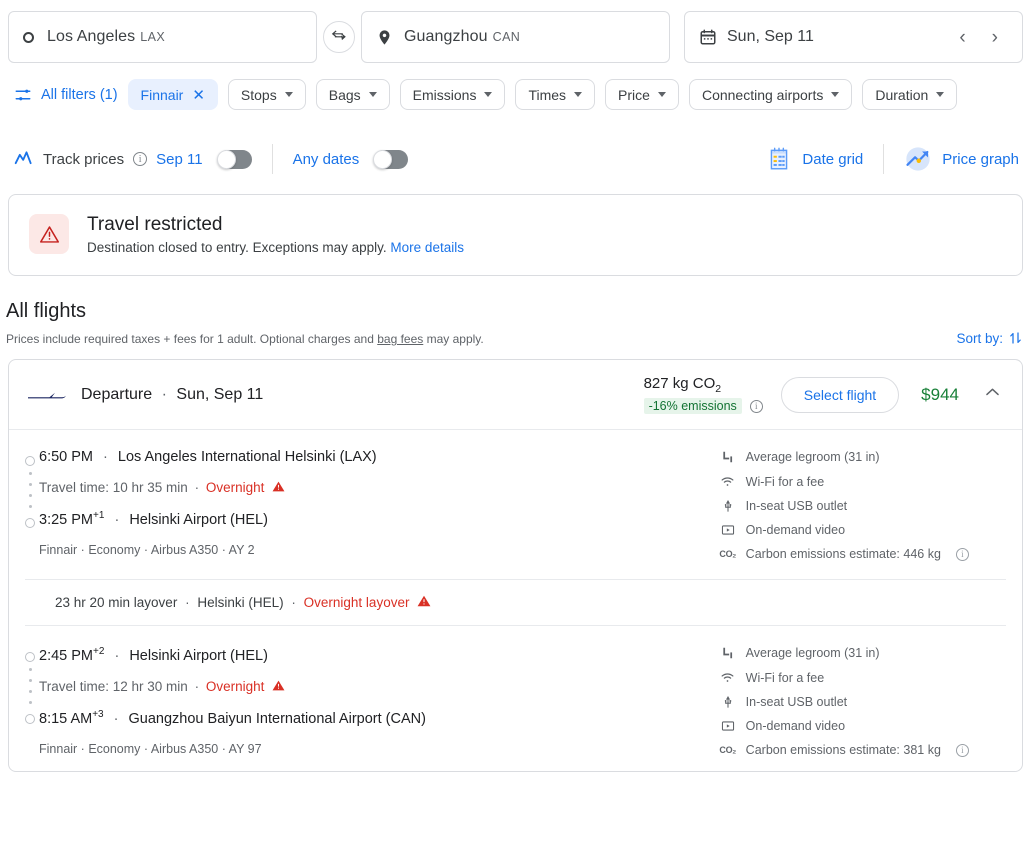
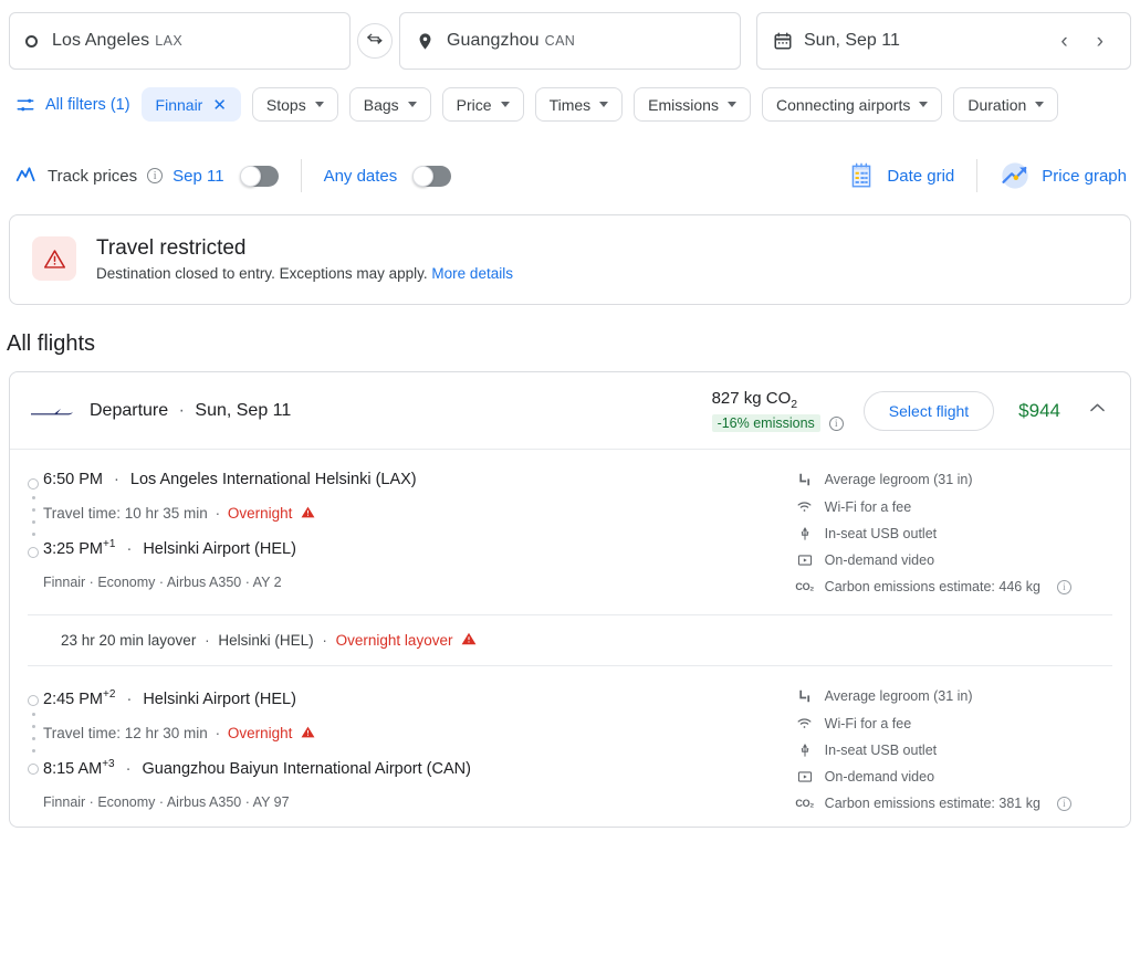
  Los Angeles
  LAX
  Guangzhou
  CAN
  Sun, Sep 11
  ‹
  ›
  All filters (1)
  Finnair
  ✕
  Stops
  Bags
- Emissions
+ Price
  Times
- Price
+ Emissions
  Connecting airports
  Duration
  Track prices
  i
  Sep 11
  Any dates
  Date grid
  Price graph
  Travel restricted
  Destination closed to entry. Exceptions may apply. More details
  All flights
- Prices include required taxes + fees for 1 adult. Optional charges and bag fees may apply.
- Sort by:
  Departure · Sun, Sep 11
  827 kg CO2
  -16% emissions
  i
  Select flight
  $944
  6:50 PM · Los Angeles International Helsinki (LAX)
  Travel time: 10 hr 35 min · Overnight
  3:25 PM+1 · Helsinki Airport (HEL)
  Finnair · Economy · Airbus A350 · AY 2
  Average legroom (31 in)
  Wi-Fi for a fee
  In-seat USB outlet
  On-demand video
  CO₂
  Carbon emissions estimate: 446 kg
  i
  23 hr 20 min layover · Helsinki (HEL) · Overnight layover
  2:45 PM+2 · Helsinki Airport (HEL)
  Travel time: 12 hr 30 min · Overnight
  8:15 AM+3 · Guangzhou Baiyun International Airport (CAN)
  Finnair · Economy · Airbus A350 · AY 97
  Average legroom (31 in)
  Wi-Fi for a fee
  In-seat USB outlet
  On-demand video
  CO₂
  Carbon emissions estimate: 381 kg
  i
